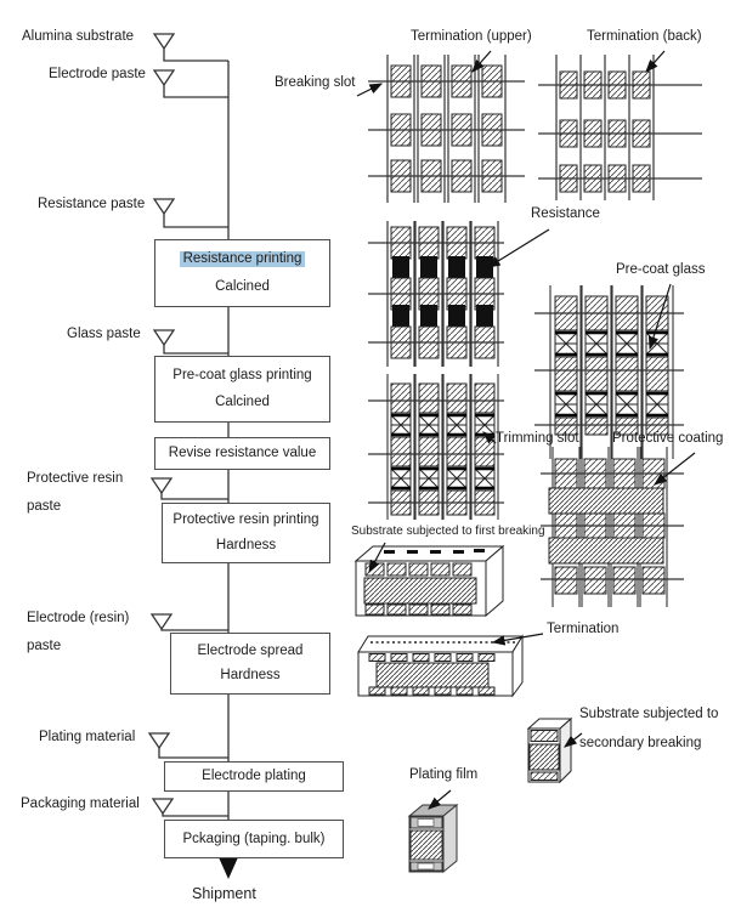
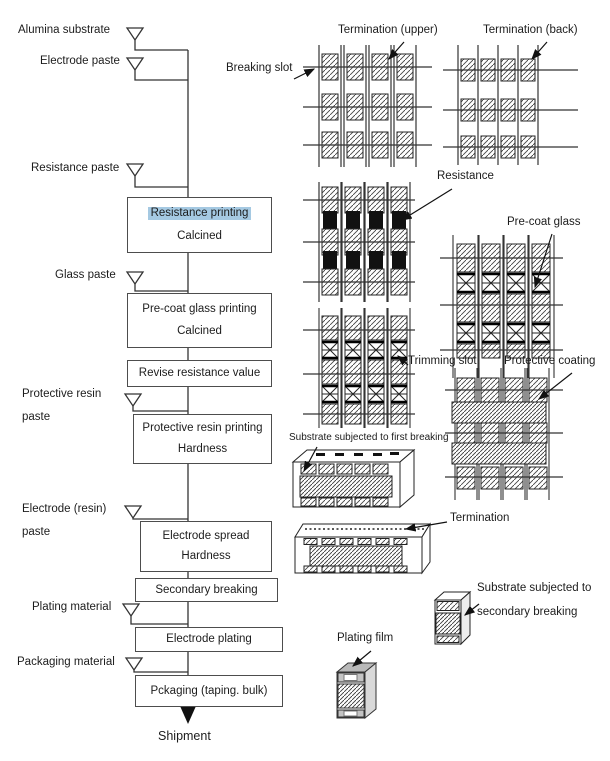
  Resistance printing
  Calcined
  Pre-coat glass printing
  Calcined
  Revise resistance value
  Protective resin printing
  Hardness
  Electrode spread
  Hardness
+ Secondary breaking
  Electrode plating
  Pckaging (taping. bulk)
  Alumina substrate
  Electrode paste
  Resistance paste
  Glass paste
  Protective resin
  paste
  Electrode (resin)
  paste
  Plating material
  Packaging material
  Breaking slot
  Termination (upper)
  Termination (back)
  Resistance
  Pre-coat glass
  Trimming slot
  Protective coating
  Substrate subjected to first breaking
  Termination
  Substrate subjected to
  secondary breaking
  Plating film
  Shipment
